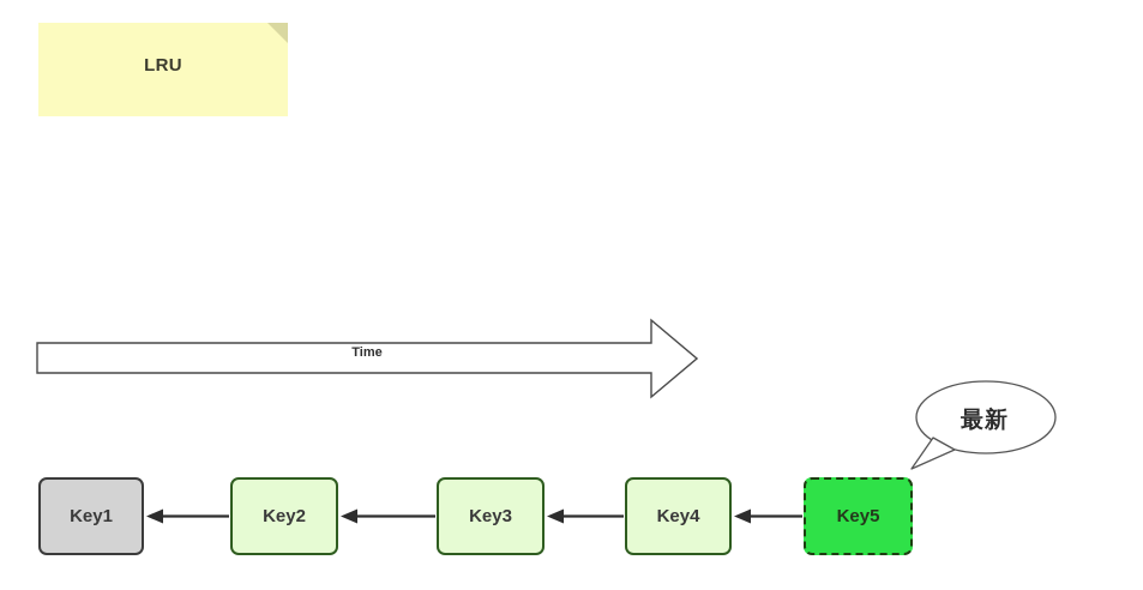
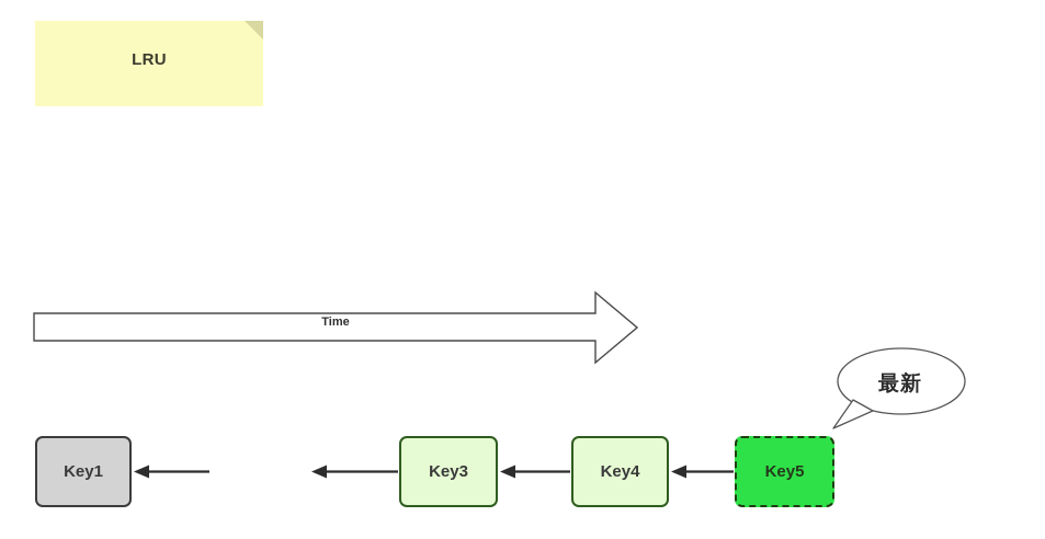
  LRU
  Time
  Key1
- Key2
  Key3
  Key4
  Key5
  最新
